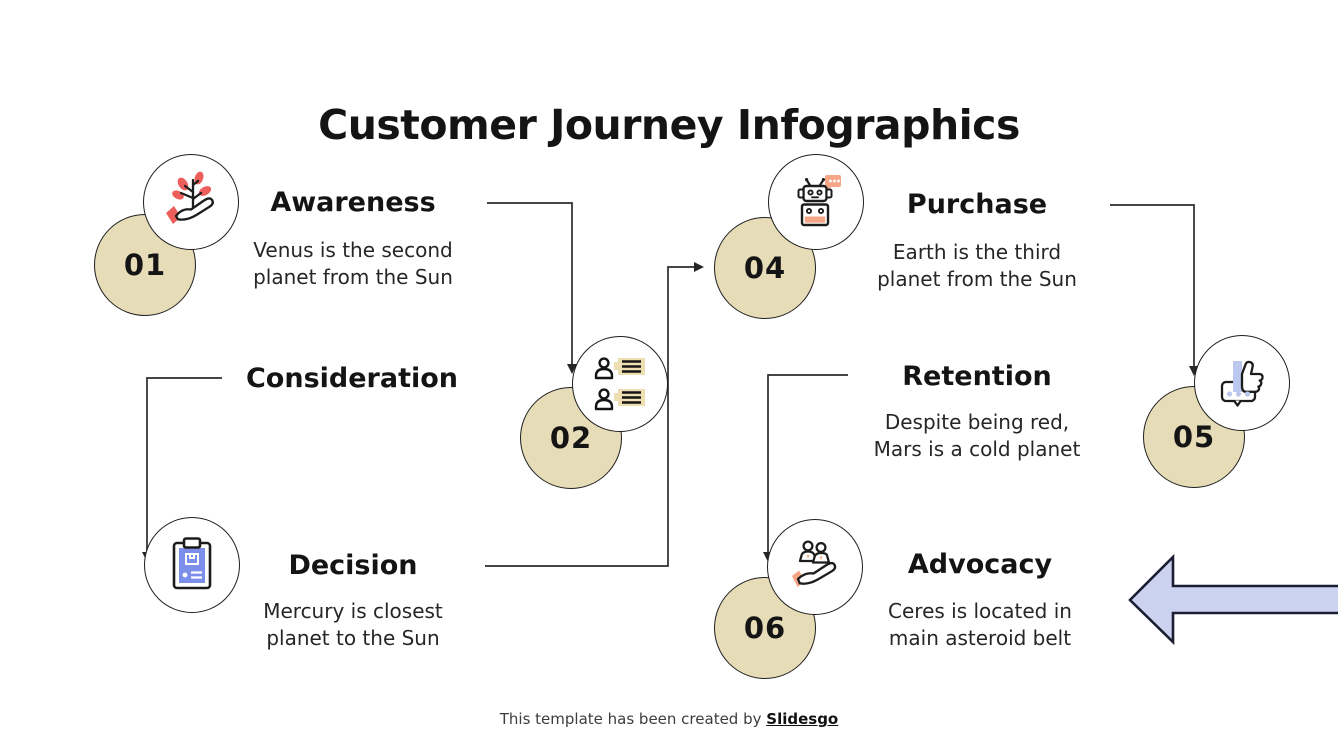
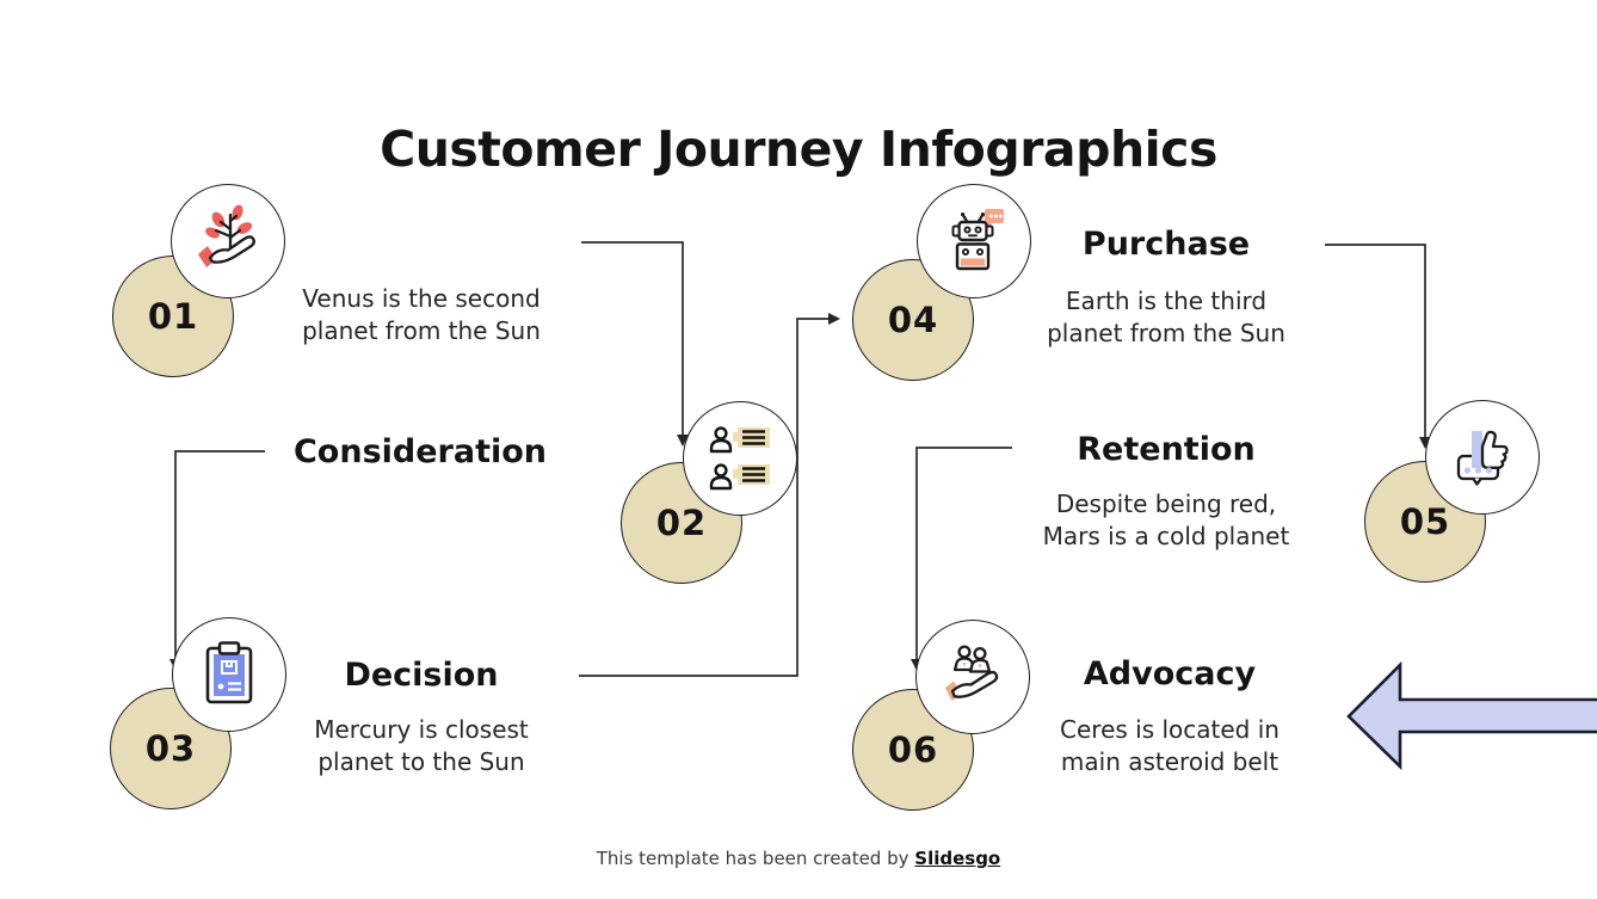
  Customer Journey Infographics
  01
- Awareness
  Venus is the second
  planet from the Sun
  02
  Consideration
+ 03
  Decision
  Mercury is closest
  planet to the Sun
  04
  Purchase
  Earth is the third
  planet from the Sun
  05
  Retention
  Despite being red,
  Mars is a cold planet
  06
  Advocacy
  Ceres is located in
  main asteroid belt
  This template has been created by Slidesgo
